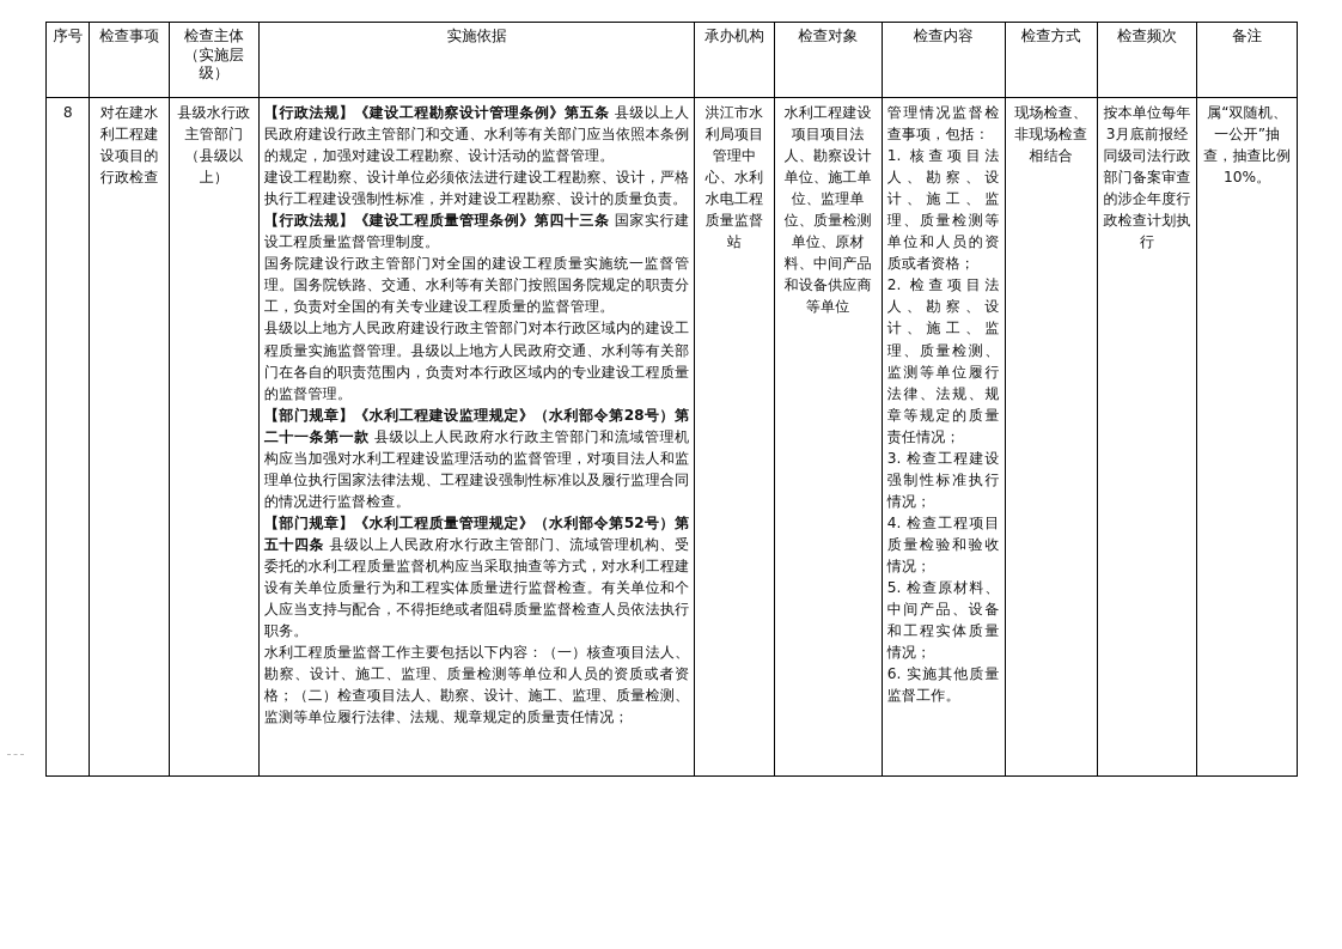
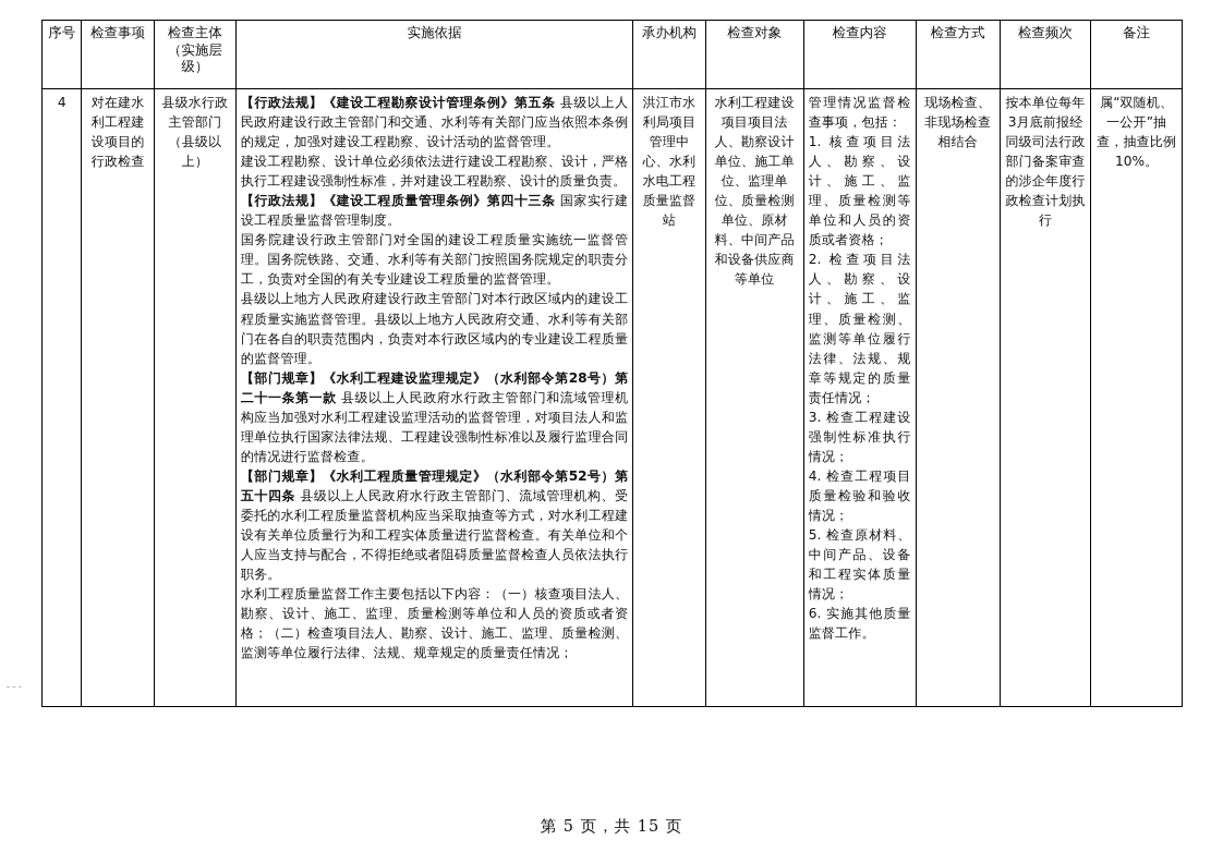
  序号	检查事项	检查主体（实施层级）	实施依据	承办机构	检查对象	检查内容	检查方式	检查频次	备注
- 8	对在建水利工程建设项目的行政检查	县级水行政主管部门（县级以上）	【行政法规】《建设工程勘察设计管理条例》第五条 县级以上人民政府建设行政主管部门和交通、水利等有关部门应当依照本条例的规定，加强对建设工程勘察、设计活动的监督管理。建设工程勘察、设计单位必须依法进行建设工程勘察、设计，严格执行工程建设强制性标准，并对建设工程勘察、设计的质量负责。【行政法规】《建设工程质量管理条例》第四十三条 国家实行建设工程质量监督管理制度。国务院建设行政主管部门对全国的建设工程质量实施统一监督管理。国务院铁路、交通、水利等有关部门按照国务院规定的职责分工，负责对全国的有关专业建设工程质量的监督管理。县级以上地方人民政府建设行政主管部门对本行政区域内的建设工程质量实施监督管理。县级以上地方人民政府交通、水利等有关部门在各自的职责范围内，负责对本行政区域内的专业建设工程质量的监督管理。【部门规章】《水利工程建设监理规定》（水利部令第28号）第二十一条第一款 县级以上人民政府水行政主管部门和流域管理机构应当加强对水利工程建设监理活动的监督管理，对项目法人和监理单位执行国家法律法规、工程建设强制性标准以及履行监理合同的情况进行监督检查。【部门规章】《水利工程质量管理规定》（水利部令第52号）第五十四条 县级以上人民政府水行政主管部门、流域管理机构、受委托的水利工程质量监督机构应当采取抽查等方式，对水利工程建设有关单位质量行为和工程实体质量进行监督检查。有关单位和个人应当支持与配合，不得拒绝或者阻碍质量监督检查人员依法执行职务。水利工程质量监督工作主要包括以下内容：（一）核查项目法人、勘察、设计、施工、监理、质量检测等单位和人员的资质或者资格；（二）检查项目法人、勘察、设计、施工、监理、质量检测、监测等单位履行法律、法规、规章规定的质量责任情况；	洪江市水利局项目管理中心、水利水电工程质量监督站	水利工程建设项目项目法人、勘察设计单位、施工单位、监理单位、质量检测单位、原材料、中间产品和设备供应商等单位	管理情况监督检查事项，包括：1. 核查项目法人、勘察、设计、施工、监理、质量检测等单位和人员的资质或者资格；2. 检查项目法人、勘察、设计、施工、监理、质量检测、监测等单位履行法律、法规、规章等规定的质量责任情况；3. 检查工程建设强制性标准执行情况；4. 检查工程项目质量检验和验收情况；5. 检查原材料、中间产品、设备和工程实体质量情况；6. 实施其他质量监督工作。	现场检查、非现场检查相结合	按本单位每年3月底前报经同级司法行政部门备案审查的涉企年度行政检查计划执行	属“双随机、一公开”抽查，抽查比例10%。
+ 4	对在建水利工程建设项目的行政检查	县级水行政主管部门（县级以上）	【行政法规】《建设工程勘察设计管理条例》第五条 县级以上人民政府建设行政主管部门和交通、水利等有关部门应当依照本条例的规定，加强对建设工程勘察、设计活动的监督管理。建设工程勘察、设计单位必须依法进行建设工程勘察、设计，严格执行工程建设强制性标准，并对建设工程勘察、设计的质量负责。【行政法规】《建设工程质量管理条例》第四十三条 国家实行建设工程质量监督管理制度。国务院建设行政主管部门对全国的建设工程质量实施统一监督管理。国务院铁路、交通、水利等有关部门按照国务院规定的职责分工，负责对全国的有关专业建设工程质量的监督管理。县级以上地方人民政府建设行政主管部门对本行政区域内的建设工程质量实施监督管理。县级以上地方人民政府交通、水利等有关部门在各自的职责范围内，负责对本行政区域内的专业建设工程质量的监督管理。【部门规章】《水利工程建设监理规定》（水利部令第28号）第二十一条第一款 县级以上人民政府水行政主管部门和流域管理机构应当加强对水利工程建设监理活动的监督管理，对项目法人和监理单位执行国家法律法规、工程建设强制性标准以及履行监理合同的情况进行监督检查。【部门规章】《水利工程质量管理规定》（水利部令第52号）第五十四条 县级以上人民政府水行政主管部门、流域管理机构、受委托的水利工程质量监督机构应当采取抽查等方式，对水利工程建设有关单位质量行为和工程实体质量进行监督检查。有关单位和个人应当支持与配合，不得拒绝或者阻碍质量监督检查人员依法执行职务。水利工程质量监督工作主要包括以下内容：（一）核查项目法人、勘察、设计、施工、监理、质量检测等单位和人员的资质或者资格；（二）检查项目法人、勘察、设计、施工、监理、质量检测、监测等单位履行法律、法规、规章规定的质量责任情况；	洪江市水利局项目管理中心、水利水电工程质量监督站	水利工程建设项目项目法人、勘察设计单位、施工单位、监理单位、质量检测单位、原材料、中间产品和设备供应商等单位	管理情况监督检查事项，包括：1. 核查项目法人、勘察、设计、施工、监理、质量检测等单位和人员的资质或者资格；2. 检查项目法人、勘察、设计、施工、监理、质量检测、监测等单位履行法律、法规、规章等规定的质量责任情况；3. 检查工程建设强制性标准执行情况；4. 检查工程项目质量检验和验收情况；5. 检查原材料、中间产品、设备和工程实体质量情况；6. 实施其他质量监督工作。	现场检查、非现场检查相结合	按本单位每年3月底前报经同级司法行政部门备案审查的涉企年度行政检查计划执行	属“双随机、一公开”抽查，抽查比例10%。
+ 第 5 页，共 15 页
